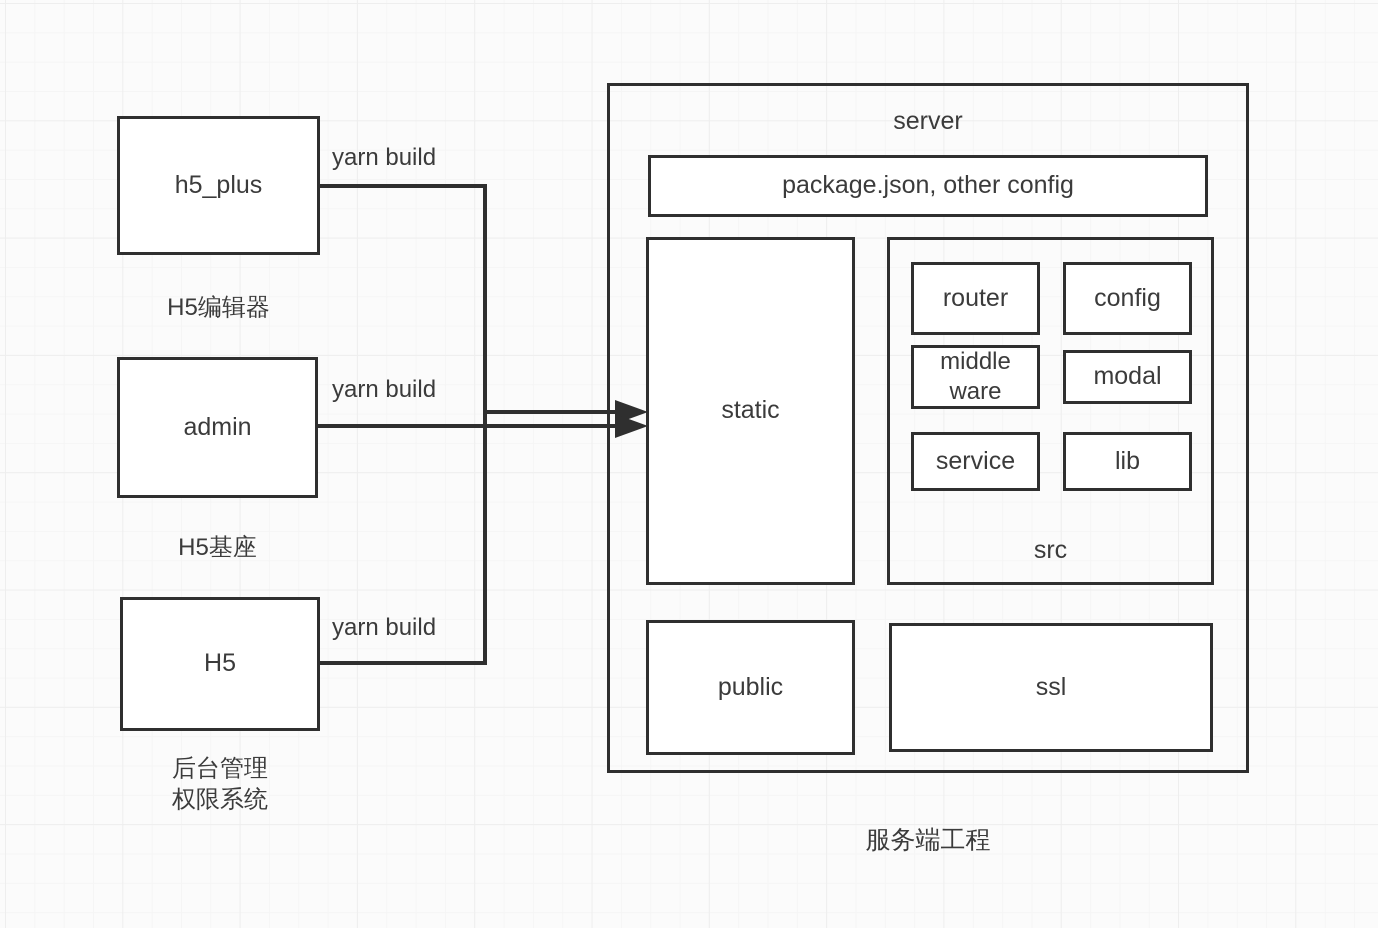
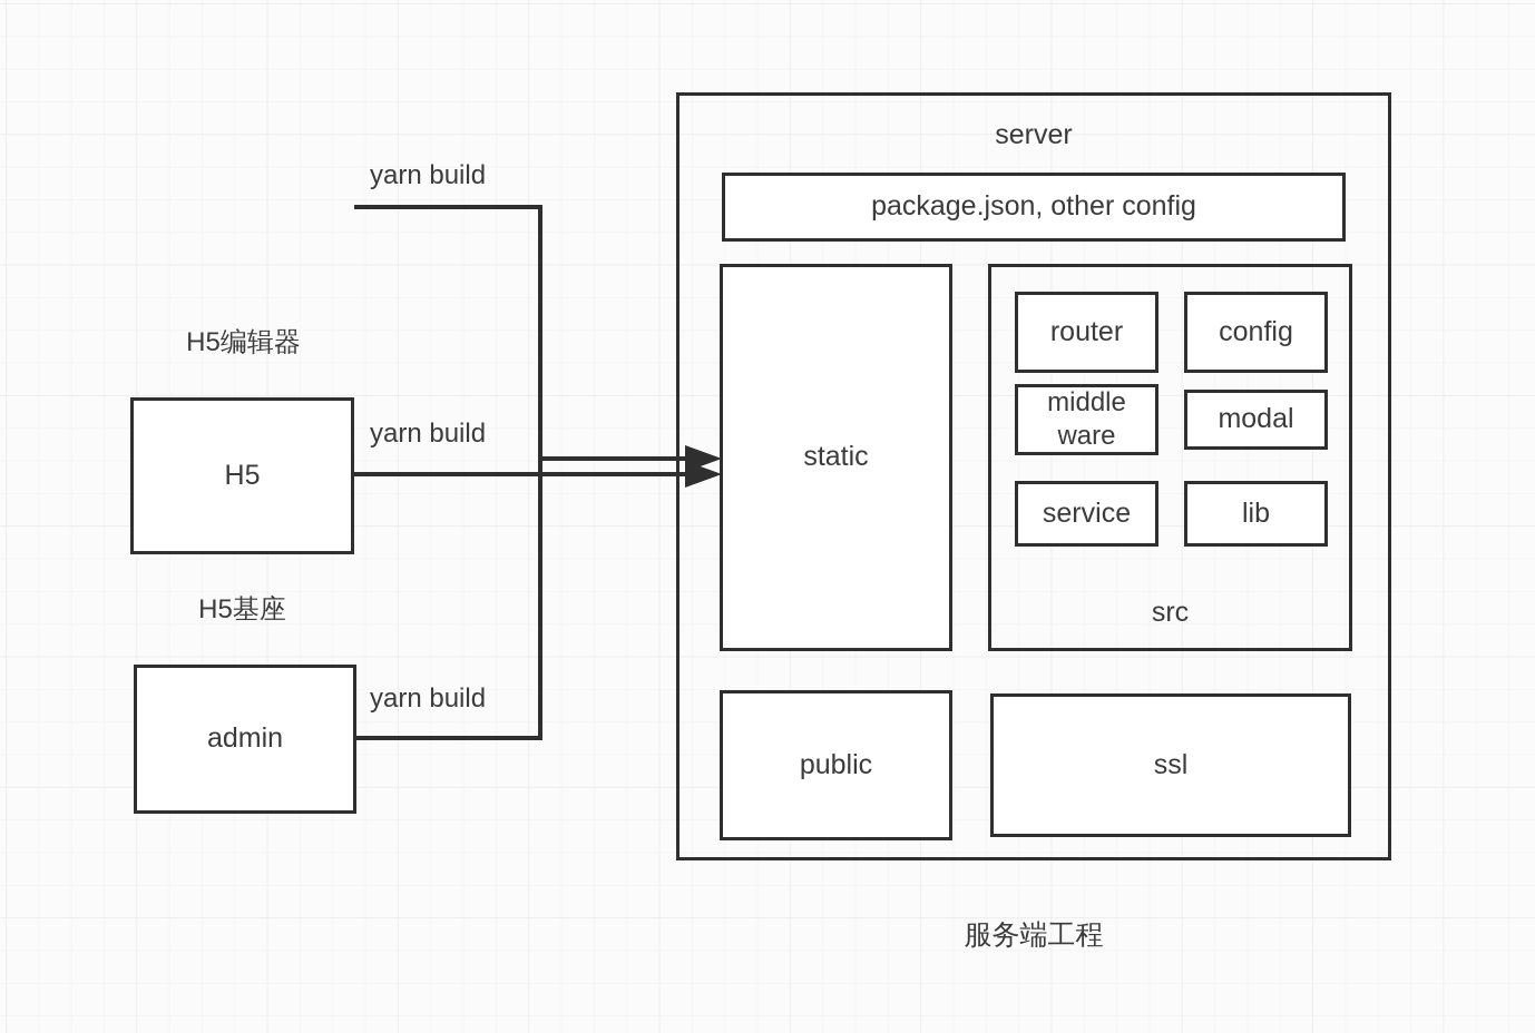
- h5_plus
  H5编辑器
  yarn build
- admin
+ H5
  H5基座
  yarn build
- H5
+ admin
- 后台管理
- 权限系统
  yarn build
  server
  package.json, other config
  static
  router
  config
  middle
  ware
  modal
  service
  lib
  src
  public
  ssl
  服务端工程
